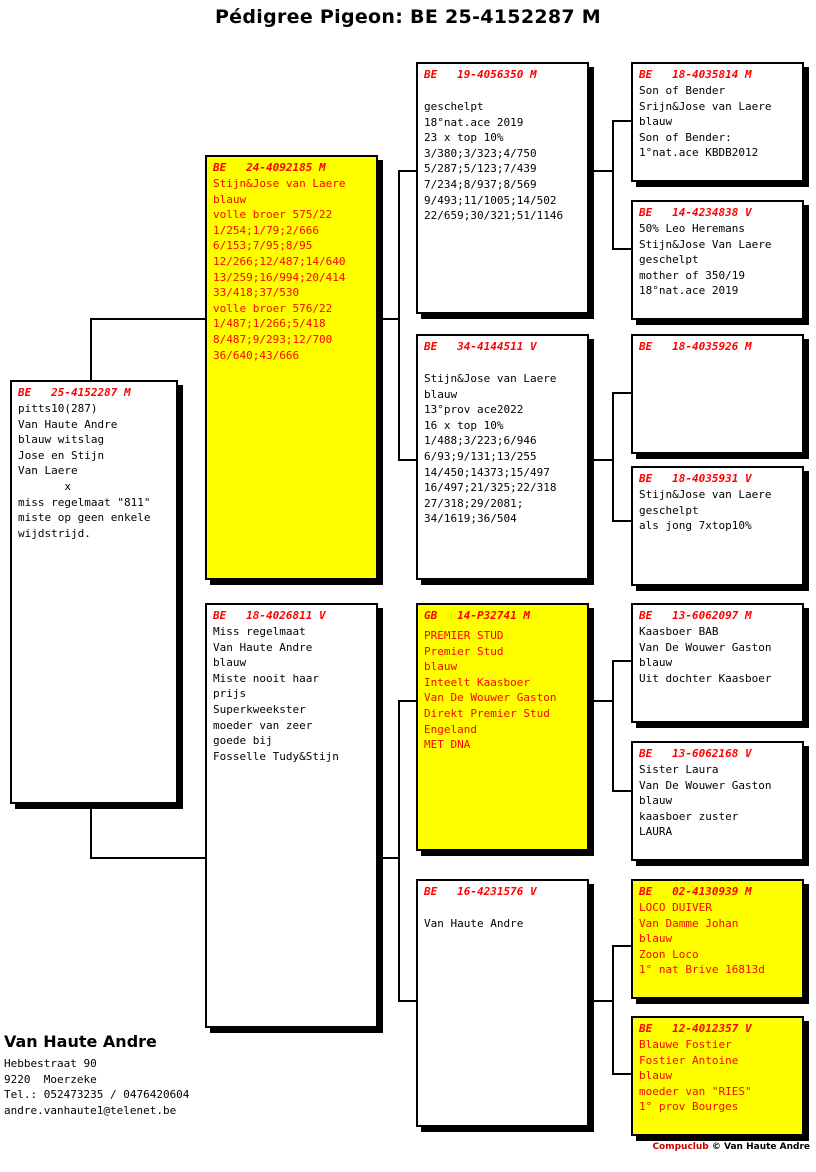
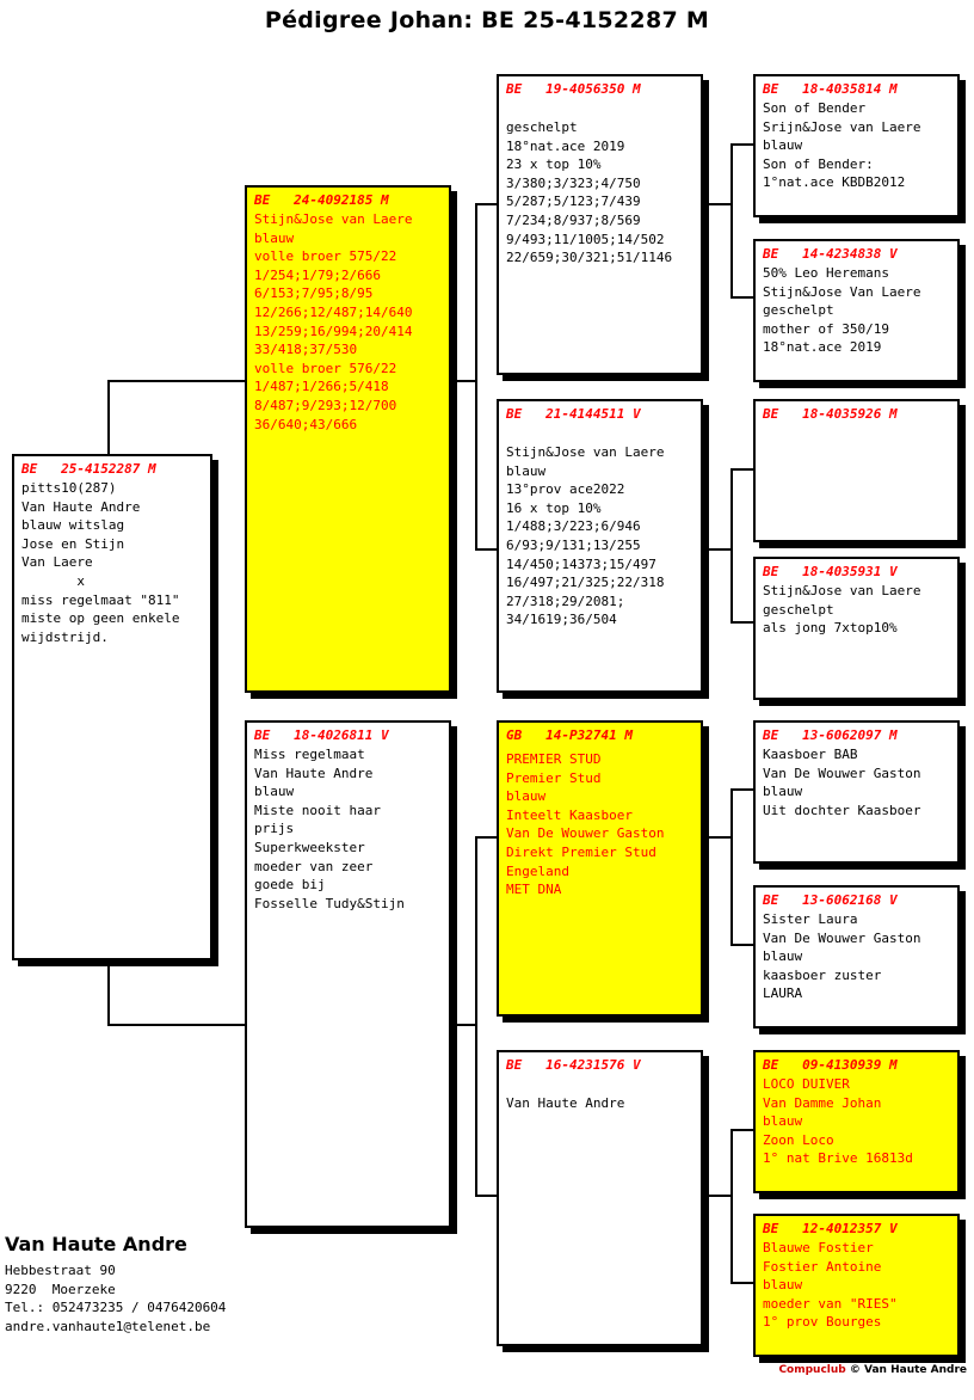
- Pédigree Pigeon: BE 25-4152287 M
+ Pédigree Johan: BE 25-4152287 M
  BE 25-4152287 M
  pitts10(287)
  Van Haute Andre
  blauw witslag
  Jose en Stijn
  Van Laere
  x
  miss regelmaat "811"
  miste op geen enkele
  wijdstrijd.
  BE 24-4092185 M
  Stijn&Jose van Laere
  blauw
  volle broer 575/22
  1/254;1/79;2/666
  6/153;7/95;8/95
  12/266;12/487;14/640
  13/259;16/994;20/414
  33/418;37/530
  volle broer 576/22
  1/487;1/266;5/418
  8/487;9/293;12/700
  36/640;43/666
  BE 18-4026811 V
  Miss regelmaat
  Van Haute Andre
  blauw
  Miste nooit haar
  prijs
  Superkweekster
  moeder van zeer
  goede bij
  Fosselle Tudy&Stijn
  BE 19-4056350 M
  geschelpt
  18°nat.ace 2019
  23 x top 10%
  3/380;3/323;4/750
  5/287;5/123;7/439
  7/234;8/937;8/569
  9/493;11/1005;14/502
  22/659;30/321;51/1146
- BE 34-4144511 V
+ BE 21-4144511 V
  Stijn&Jose van Laere
  blauw
  13°prov ace2022
  16 x top 10%
  1/488;3/223;6/946
  6/93;9/131;13/255
  14/450;14373;15/497
  16/497;21/325;22/318
  27/318;29/2081;
  34/1619;36/504
  GB 14-P32741 M
  PREMIER STUD
  Premier Stud
  blauw
  Inteelt Kaasboer
  Van De Wouwer Gaston
  Direkt Premier Stud
  Engeland
  MET DNA
  BE 16-4231576 V
  Van Haute Andre
  BE 18-4035814 M
  Son of Bender
  Srijn&Jose van Laere
  blauw
  Son of Bender:
  1°nat.ace KBDB2012
  BE 14-4234838 V
  50% Leo Heremans
  Stijn&Jose Van Laere
  geschelpt
  mother of 350/19
  18°nat.ace 2019
  BE 18-4035926 M
  BE 18-4035931 V
  Stijn&Jose van Laere
  geschelpt
  als jong 7xtop10%
  BE 13-6062097 M
  Kaasboer BAB
  Van De Wouwer Gaston
  blauw
  Uit dochter Kaasboer
  BE 13-6062168 V
  Sister Laura
  Van De Wouwer Gaston
  blauw
  kaasboer zuster
  LAURA
- BE 02-4130939 M
+ BE 09-4130939 M
  LOCO DUIVER
  Van Damme Johan
  blauw
  Zoon Loco
  1° nat Brive 16813d
  BE 12-4012357 V
  Blauwe Fostier
  Fostier Antoine
  blauw
  moeder van "RIES"
  1° prov Bourges
  Van Haute Andre
  Hebbestraat 90
  9220 Moerzeke
  Tel.: 052473235 / 0476420604
  andre.vanhaute1@telenet.be
  Compuclub © Van Haute Andre
